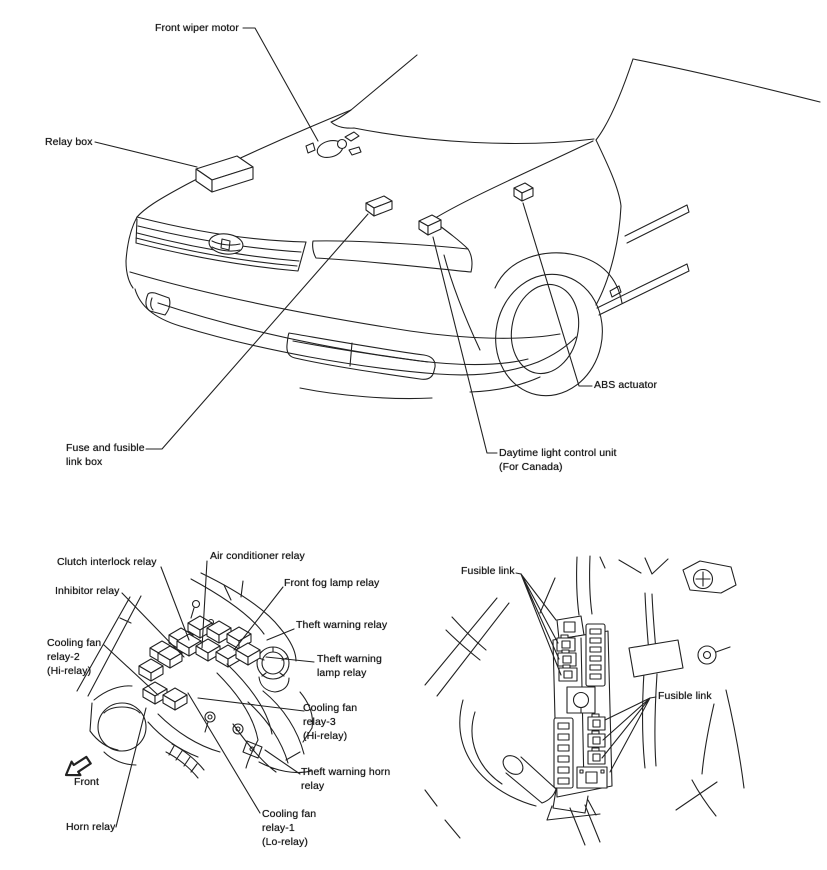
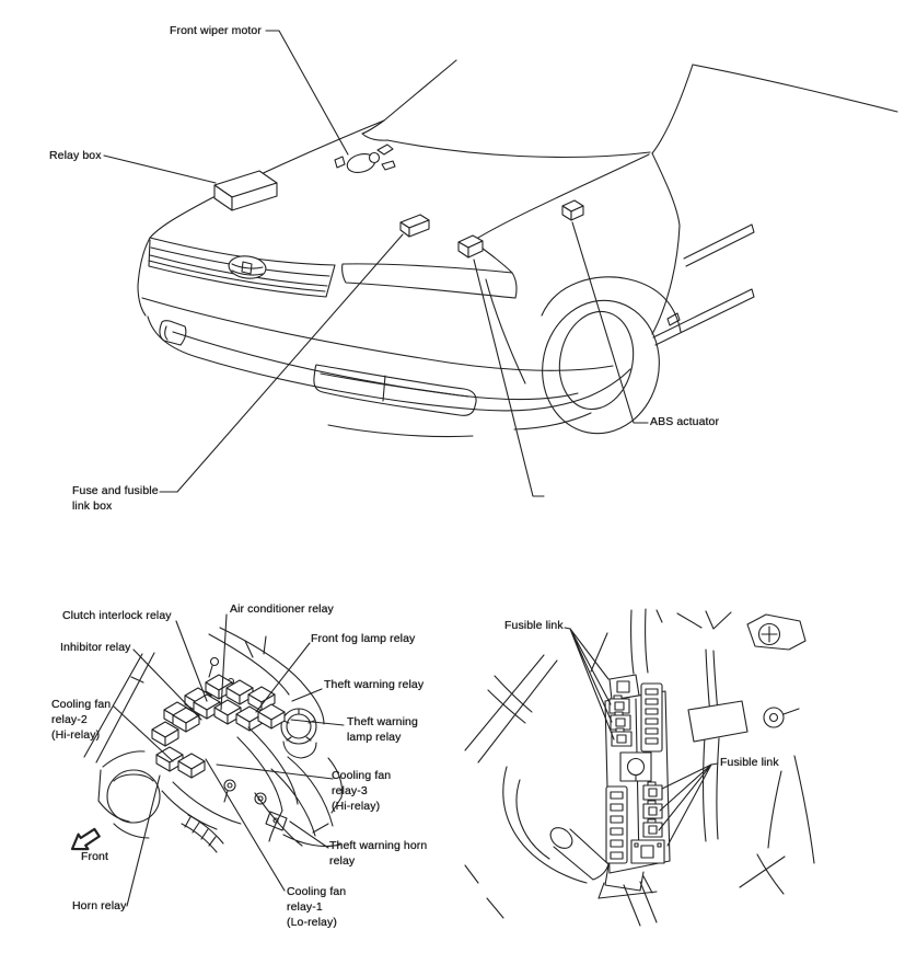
  Front wiper motor
  Relay box
  ABS actuator
- Daytime light control unit
- (For Canada)
  Fuse and fusible
  link box
  Clutch interlock relay
  Air conditioner relay
  Inhibitor relay
  Front fog lamp relay
  Theft warning relay
  Cooling fan
  relay-2
  (Hi-relay)
  Theft warning
  lamp relay
  Cooling fan
  relay-3
  (Hi-relay)
  Theft warning horn
  relay
  Cooling fan
  relay-1
  (Lo-relay)
  Horn relay
  Front
  Fusible link
  Fusible link
